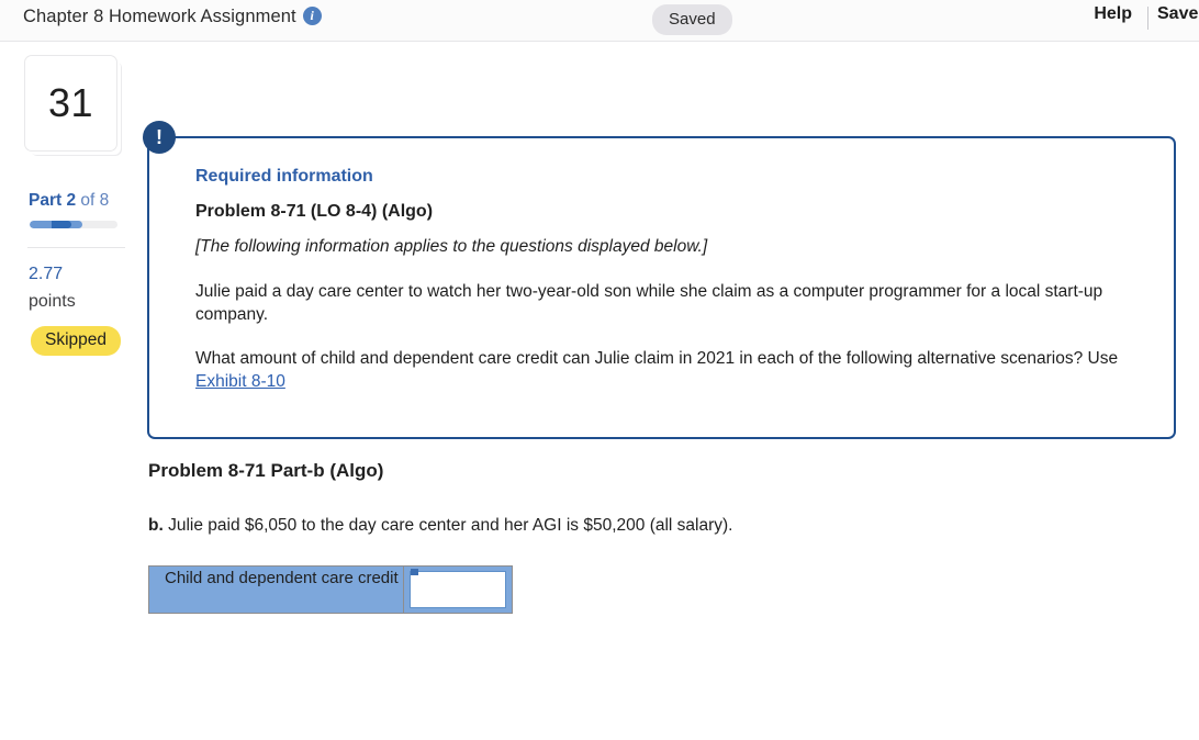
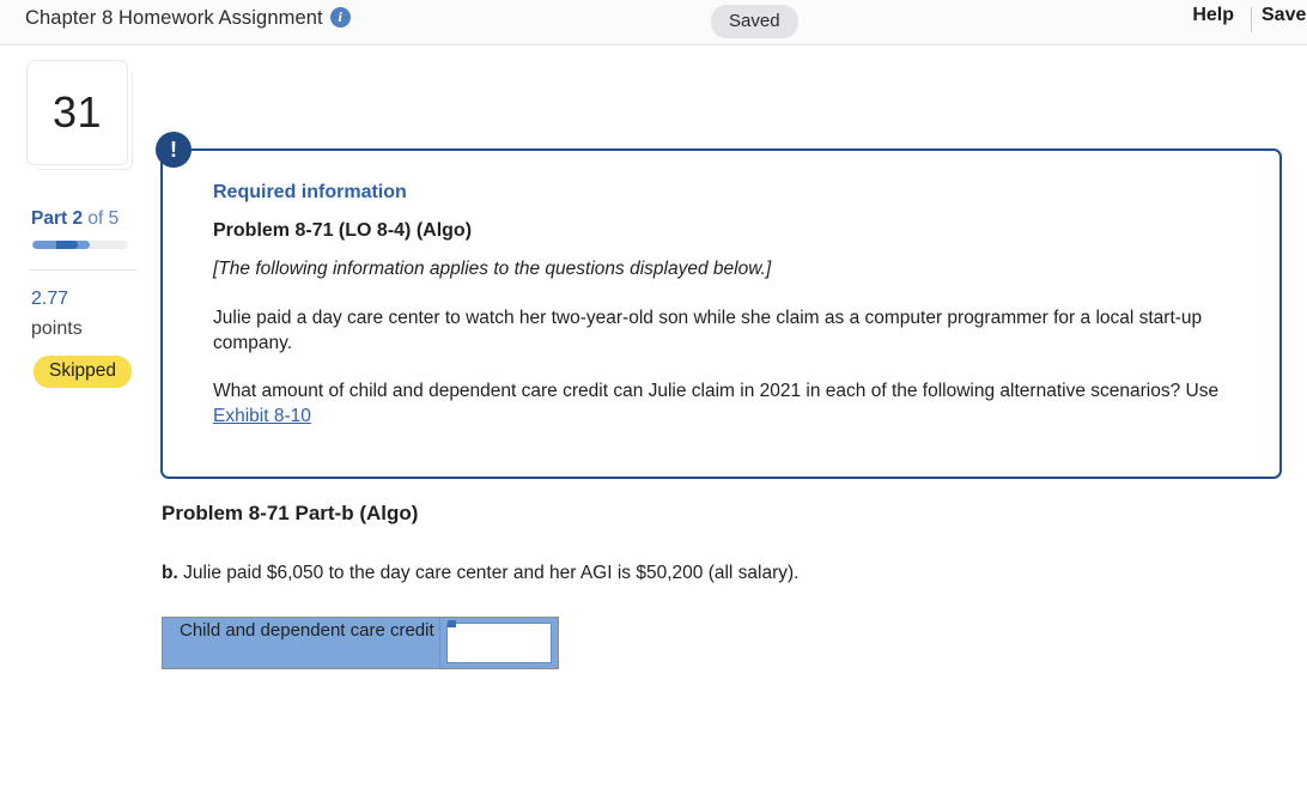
  Chapter 8 Homework Assignment i
  Saved
  Help
  31
- Part 2 of 8
+ Part 2 of 5
  2.77
  points
  Skipped
  !
  Required information
  Problem 8-71 (LO 8-4) (Algo)
  [The following information applies to the questions displayed below.]
  Julie paid a day care center to watch her two-year-old son while she claim as a computer programmer for a local start-up company.
  What amount of child and dependent care credit can Julie claim in 2021 in each of the following alternative scenarios? Use Exhibit 8-10
  Problem 8-71 Part-b (Algo)
  b. Julie paid $6,050 to the day care center and her AGI is $50,200 (all salary).
  Child and dependent care credit
